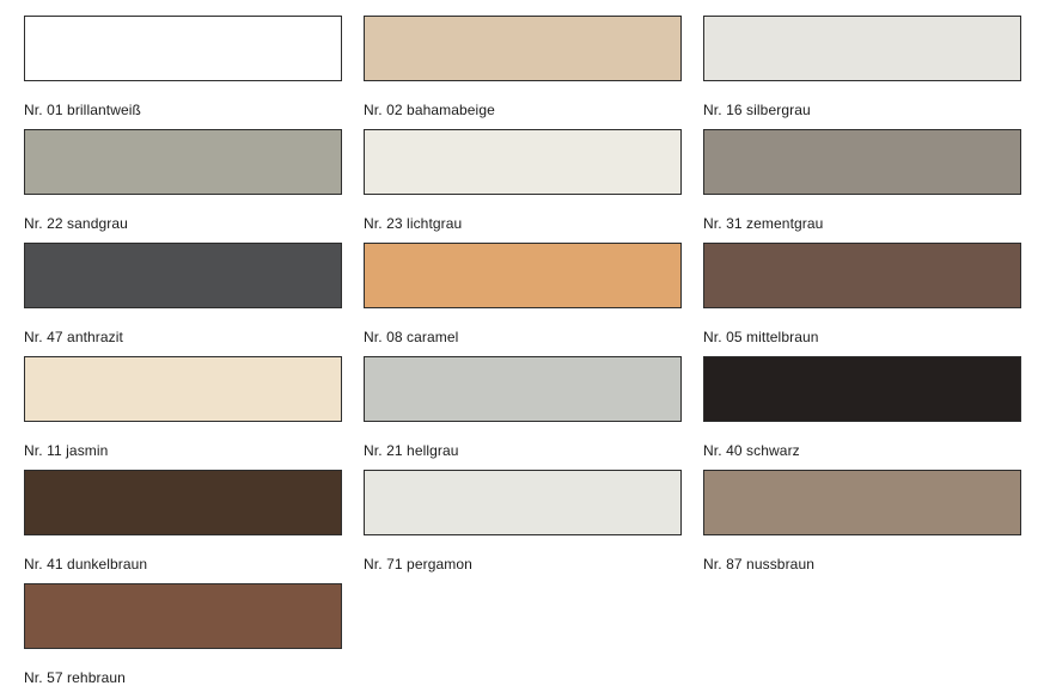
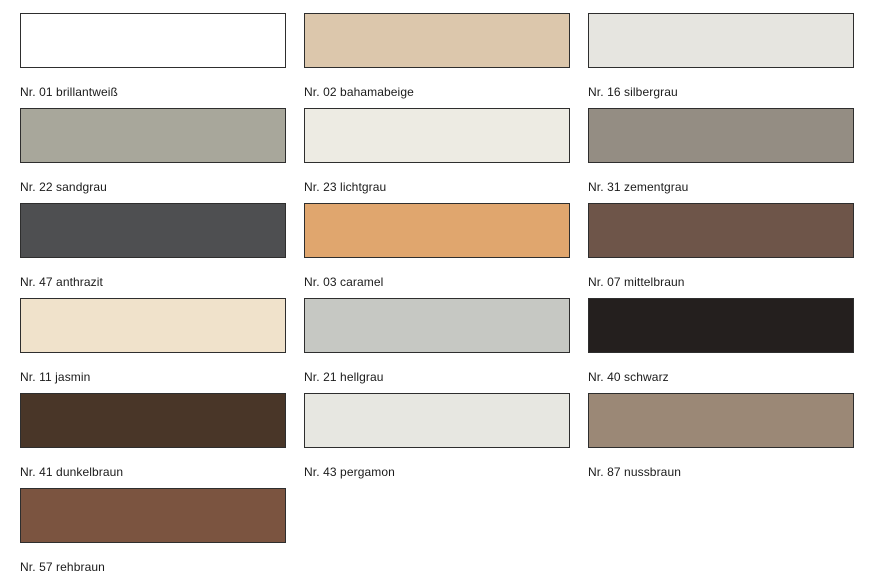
  Nr. 01 brillantweiß
  Nr. 02 bahamabeige
  Nr. 16 silbergrau
  Nr. 22 sandgrau
  Nr. 23 lichtgrau
  Nr. 31 zementgrau
  Nr. 47 anthrazit
- Nr. 08 caramel
+ Nr. 03 caramel
- Nr. 05 mittelbraun
+ Nr. 07 mittelbraun
  Nr. 11 jasmin
  Nr. 21 hellgrau
  Nr. 40 schwarz
  Nr. 41 dunkelbraun
- Nr. 71 pergamon
+ Nr. 43 pergamon
  Nr. 87 nussbraun
  Nr. 57 rehbraun
